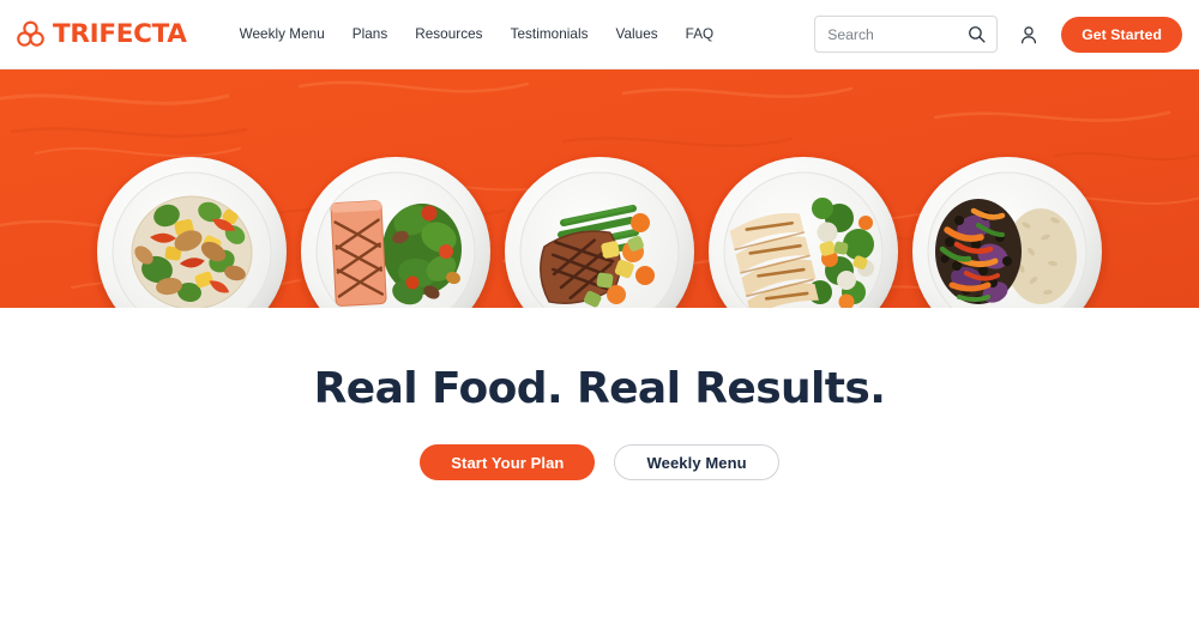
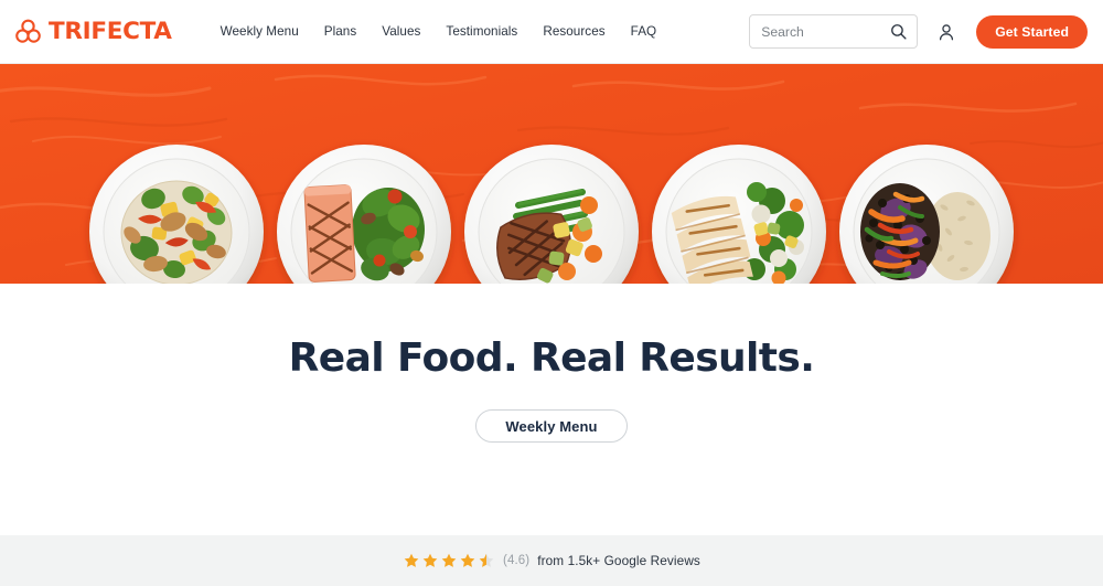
  TRIFECTA
  Weekly Menu
  Plans
- Resources
+ Values
  Testimonials
- Values
+ Resources
  FAQ
  Search
  Get Started
  Real Food. Real Results.
- Start Your Plan
  Weekly Menu
+ (4.6)
+ from 1.5k+ Google Reviews
